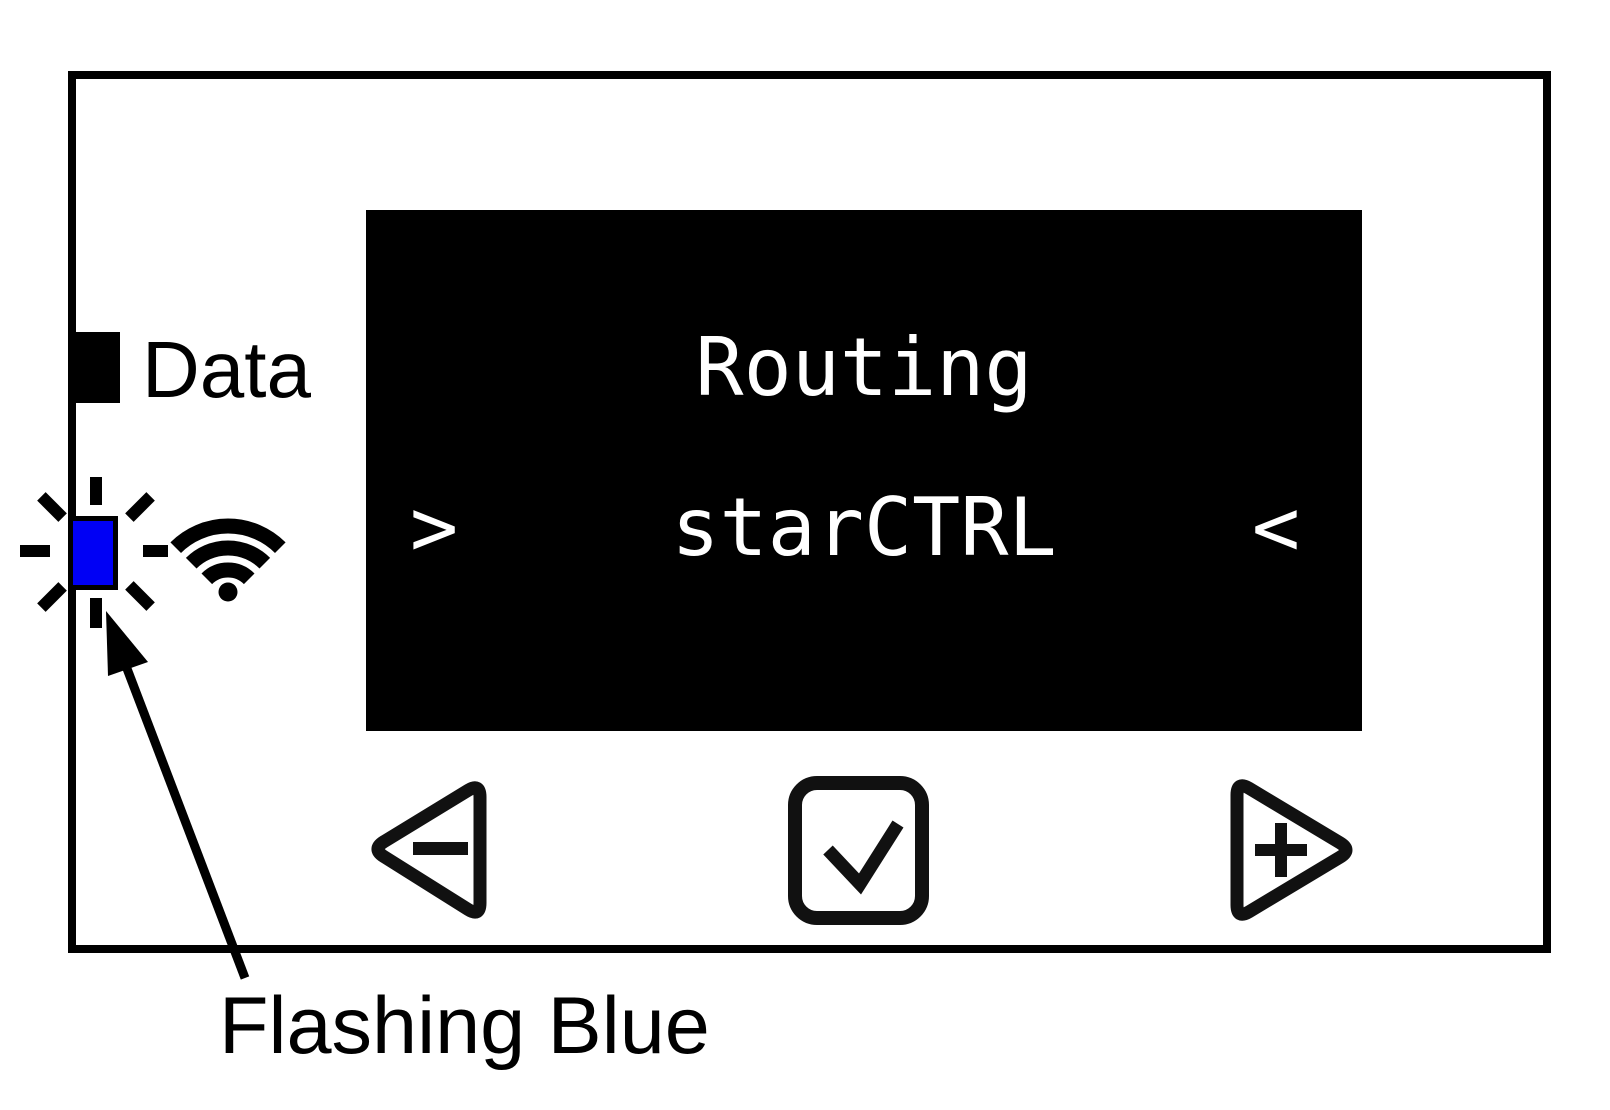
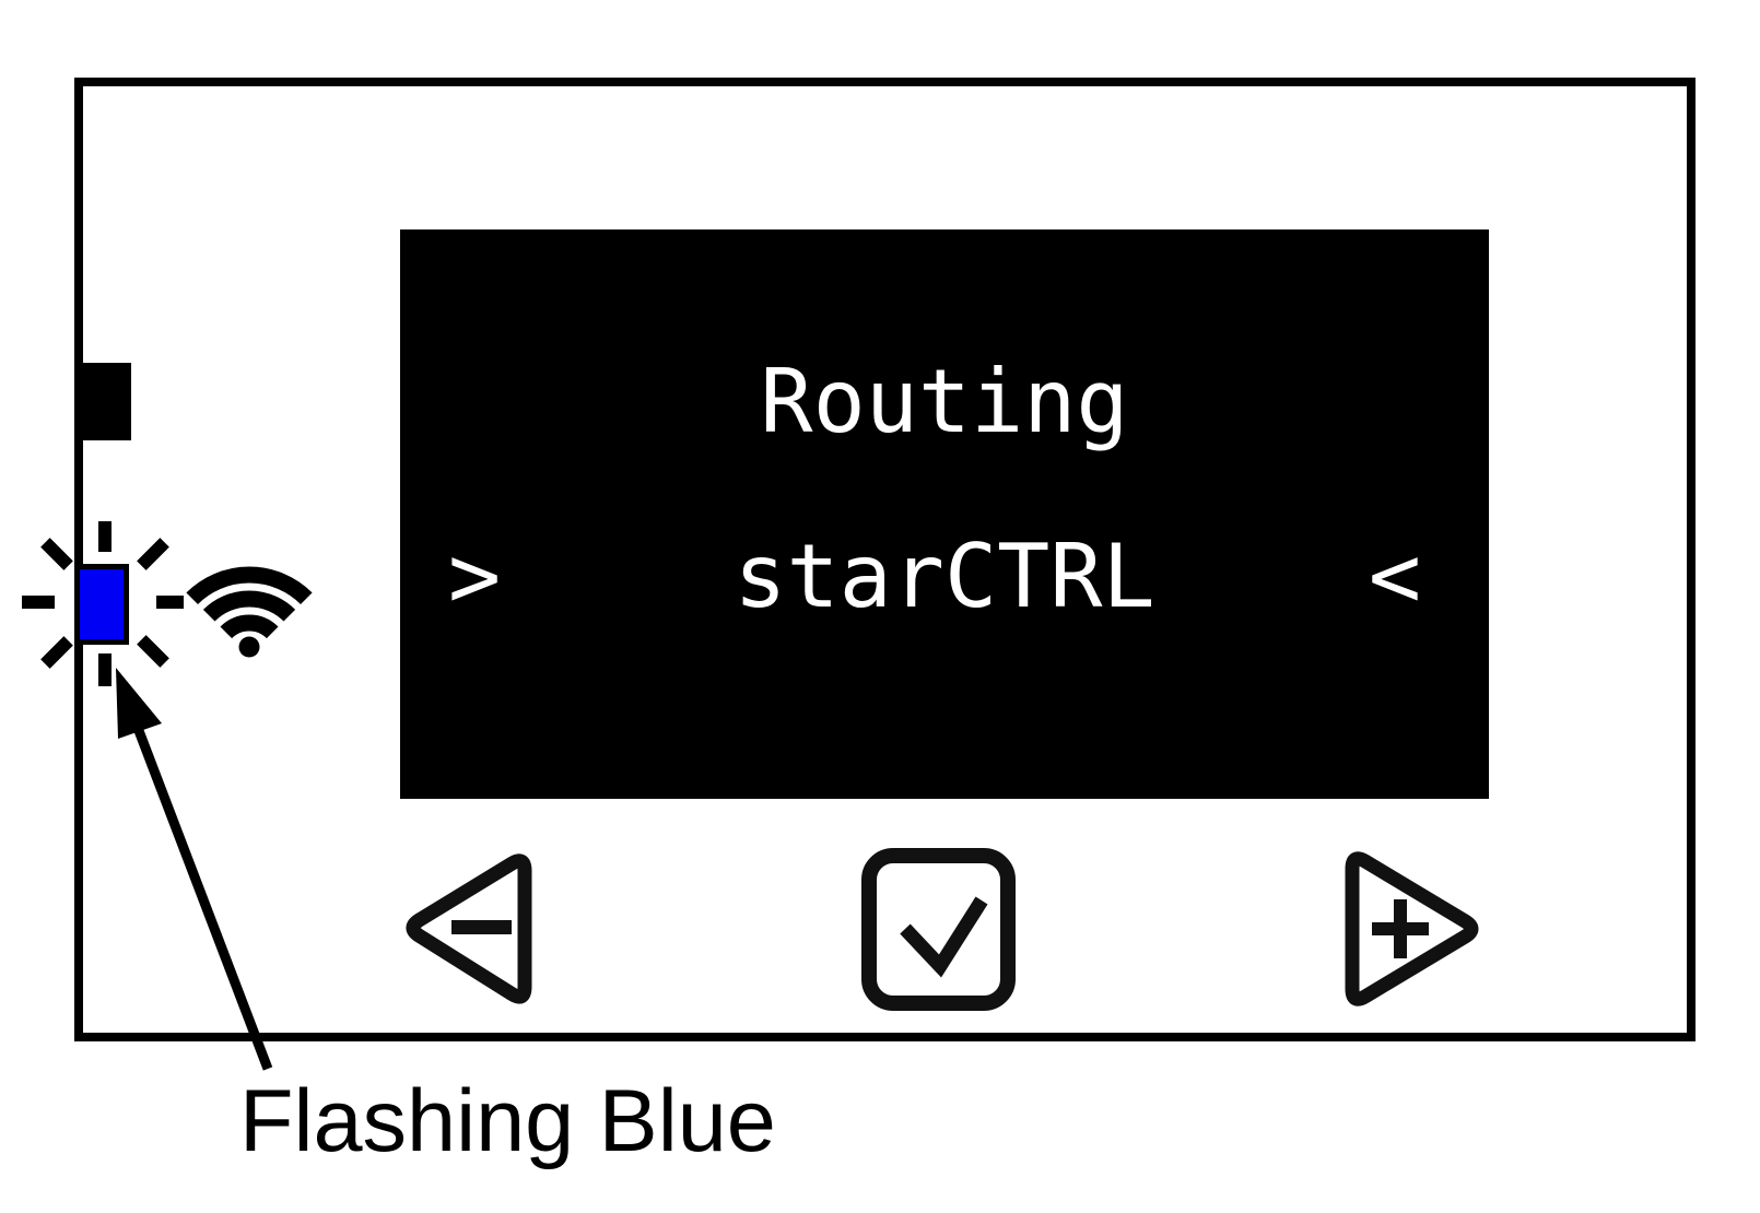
  Routing
  >
  starCTRL
  <
- Data
  Flashing Blue
